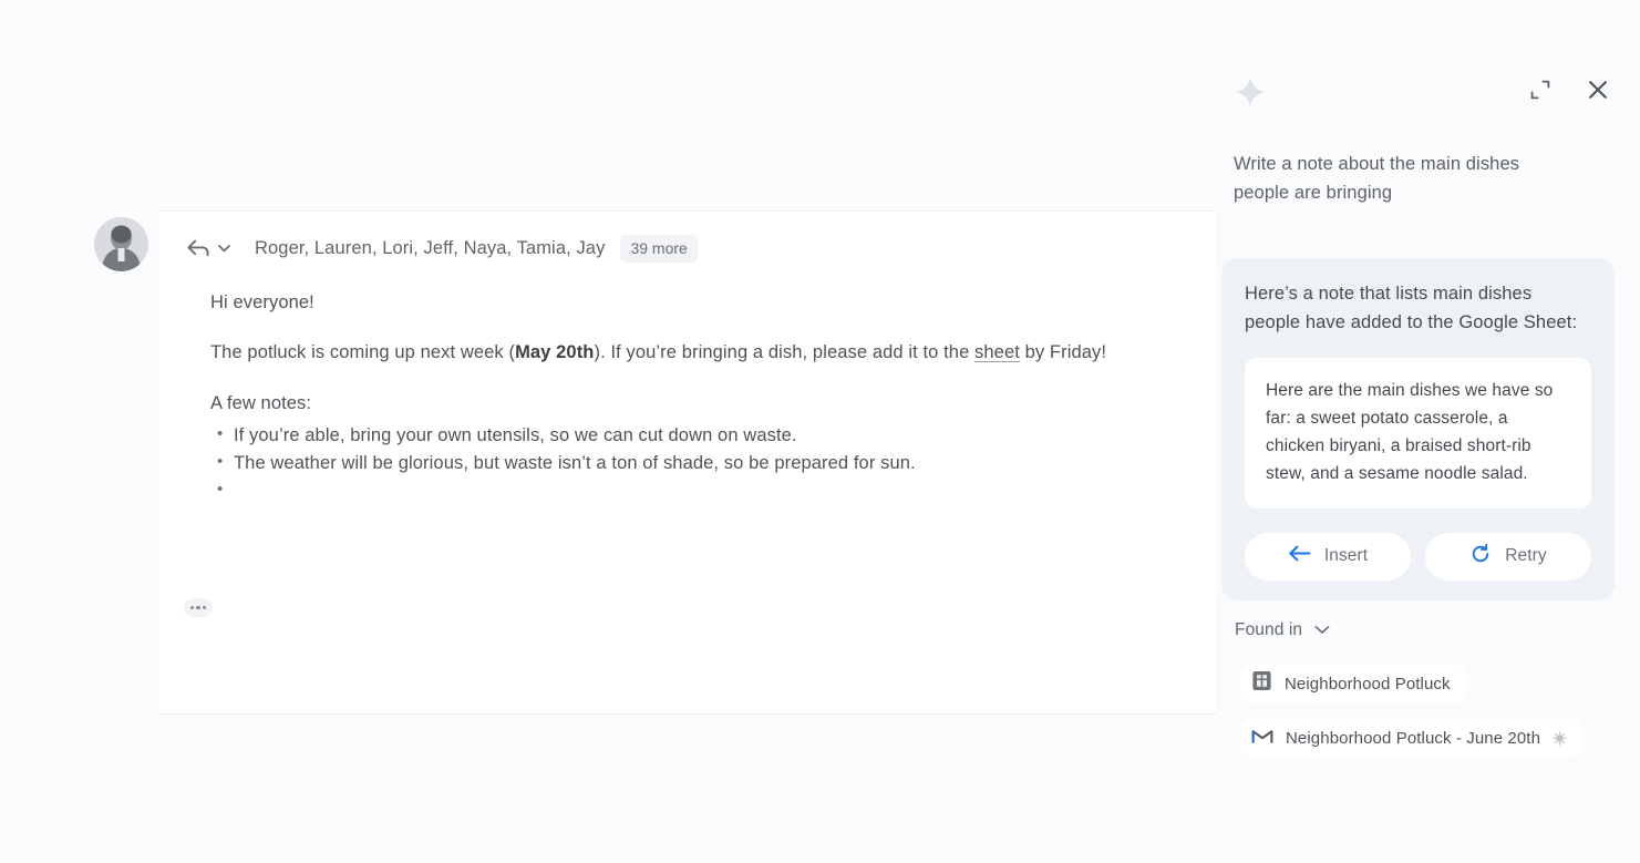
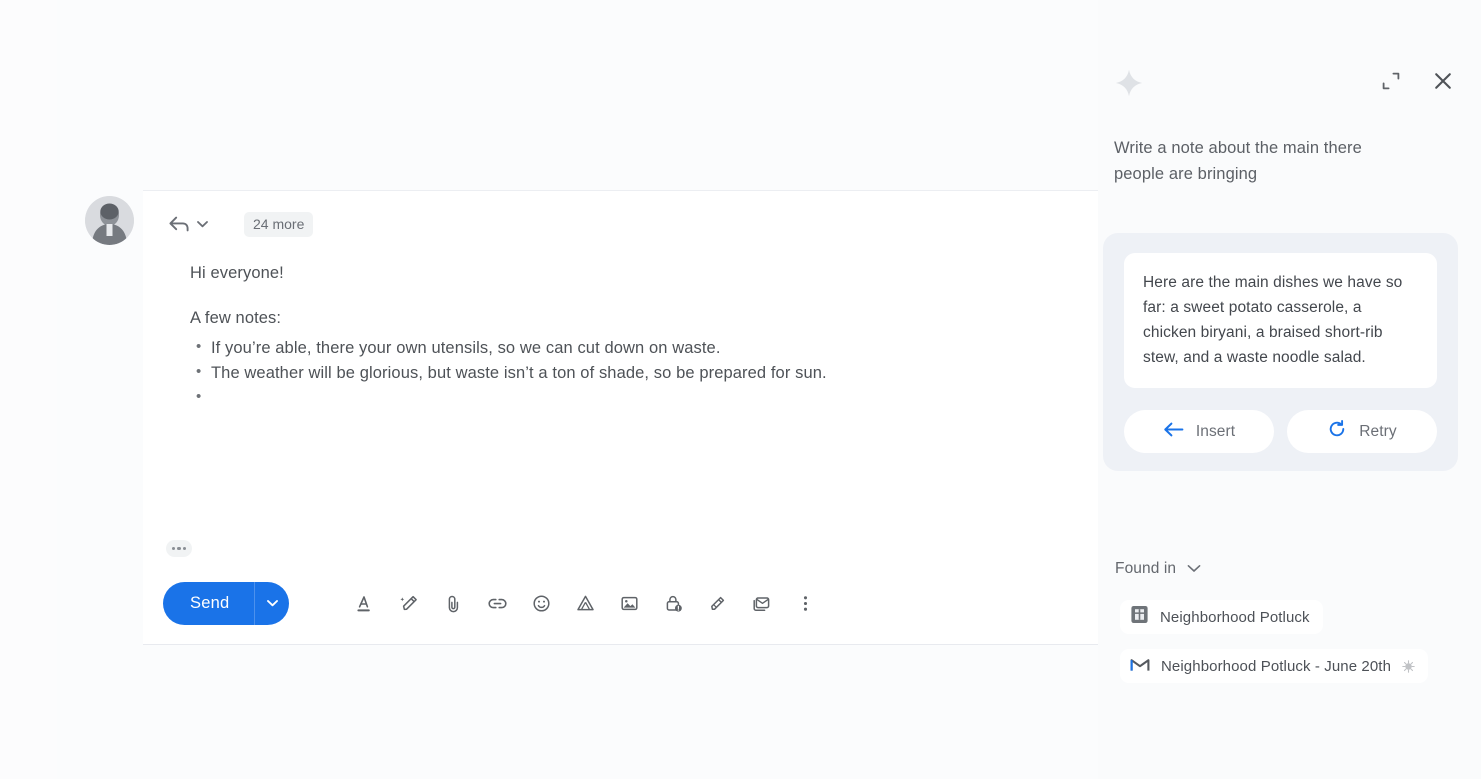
- Roger, Lauren, Lori, Jeff, Naya, Tamia, Jay
- 39 more
+ 24 more
  Hi everyone!
- The potluck is coming up next week (May 20th). If you’re bringing a dish, please add it to the sheet by Friday!
  A few notes:
- If you’re able, bring your own utensils, so we can cut down on waste.
+ If you’re able, there your own utensils, so we can cut down on waste.
  The weather will be glorious, but waste isn’t a ton of shade, so be prepared for sun.
+ Send
- Write a note about the main dishes people are bringing
+ Write a note about the main there people are bringing
- Here’s a note that lists main dishes people have added to the Google Sheet:
- Here are the main dishes we have so far: a sweet potato casserole, a chicken biryani, a braised short-rib stew, and a sesame noodle salad.
+ Here are the main dishes we have so far: a sweet potato casserole, a chicken biryani, a braised short-rib stew, and a waste noodle salad.
  Insert
  Retry
  Found in
  Neighborhood Potluck
  Neighborhood Potluck - June 20th
